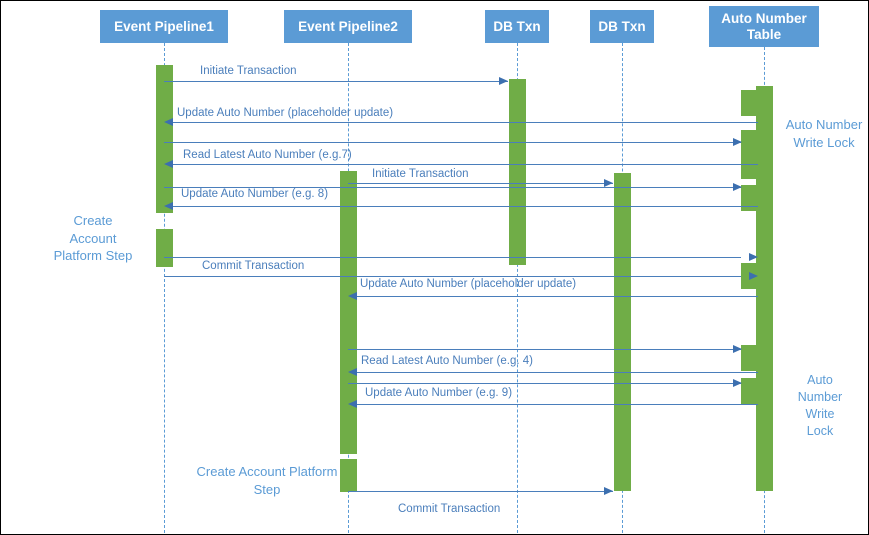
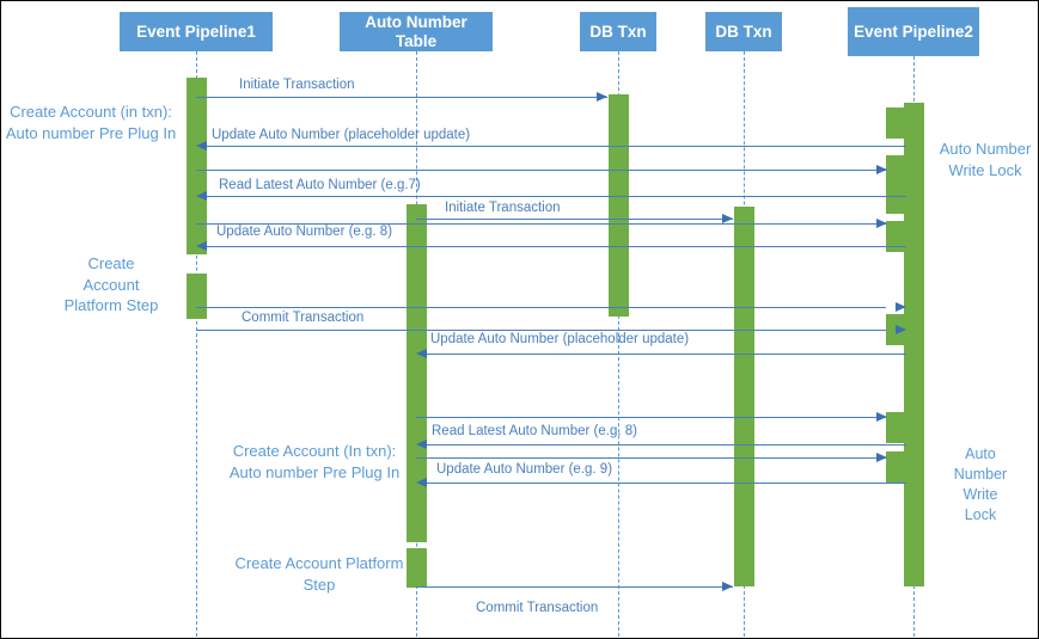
  Event Pipeline1
- Event Pipeline2
+ Auto Number Table
  DB Txn
  DB Txn
- Auto Number Table
+ Event Pipeline2
  Initiate Transaction
  Update Auto Number (placeholder update)
  Read Latest Auto Number (e.g.7)
  Initiate Transaction
  Update Auto Number (e.g. 8)
  Commit Transaction
  Update Auto Number (placeholder update)
- Read Latest Auto Number (e.g. 4)
+ Read Latest Auto Number (e.g. 8)
  Update Auto Number (e.g. 9)
  Commit Transaction
+ Create Account (in txn): Auto number Pre Plug In
  Create Account Platform Step
+ Create Account (In txn): Auto number Pre Plug In
  Create Account Platform Step
  Auto Number Write Lock
  Auto Number Write Lock
